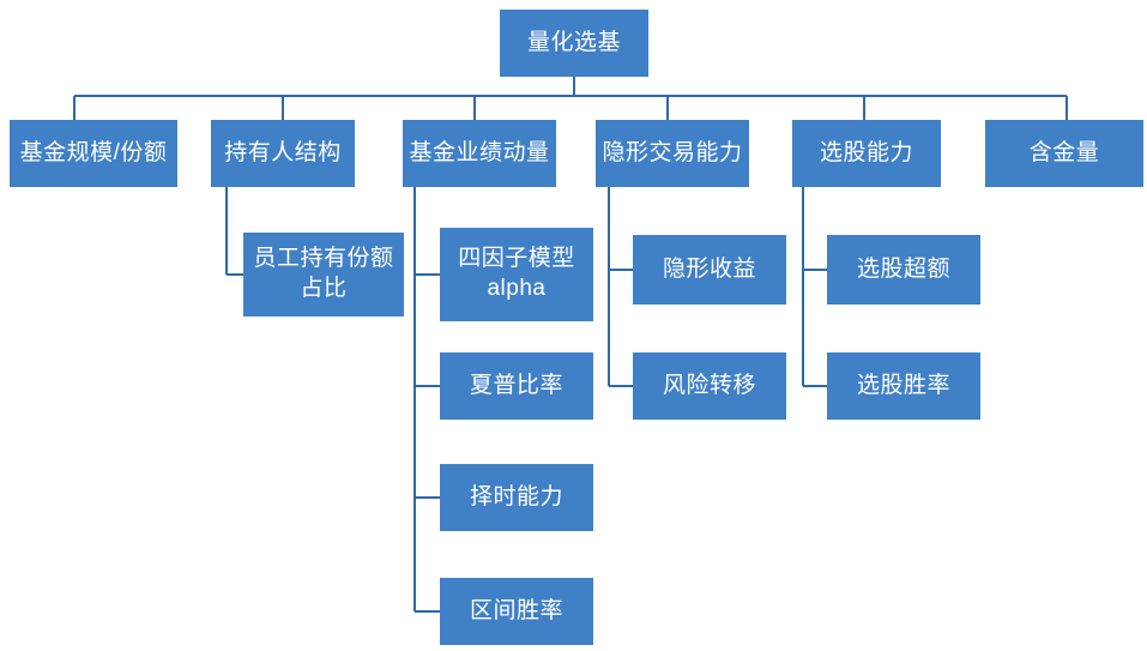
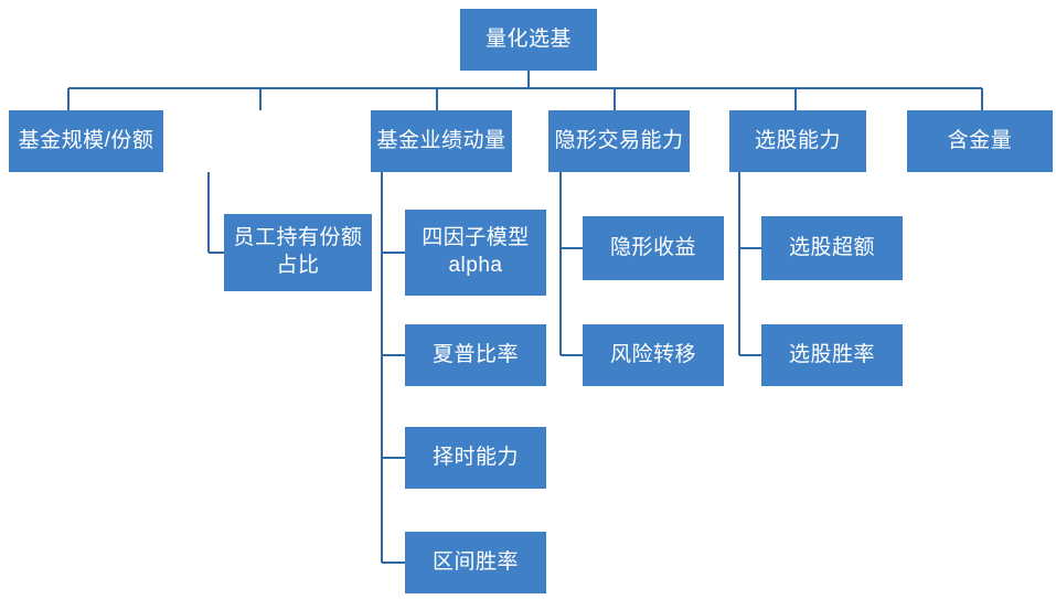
  量化选基
  基金规模/份额
- 持有人结构
  基金业绩动量
  隐形交易能力
  选股能力
  含金量
  员工持有份额
  占比
  四因子模型
  alpha
  夏普比率
  择时能力
  区间胜率
  隐形收益
  风险转移
  选股超额
  选股胜率
